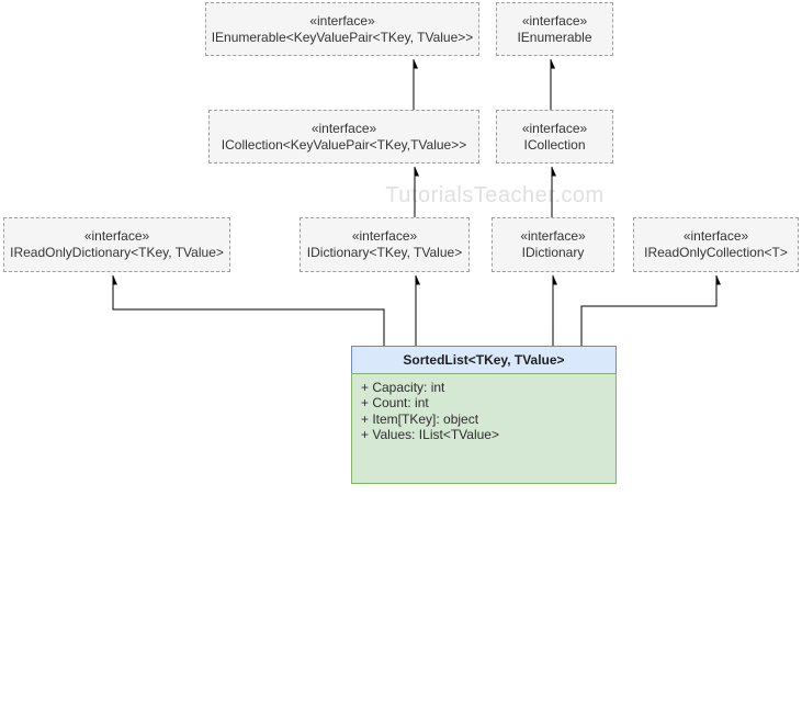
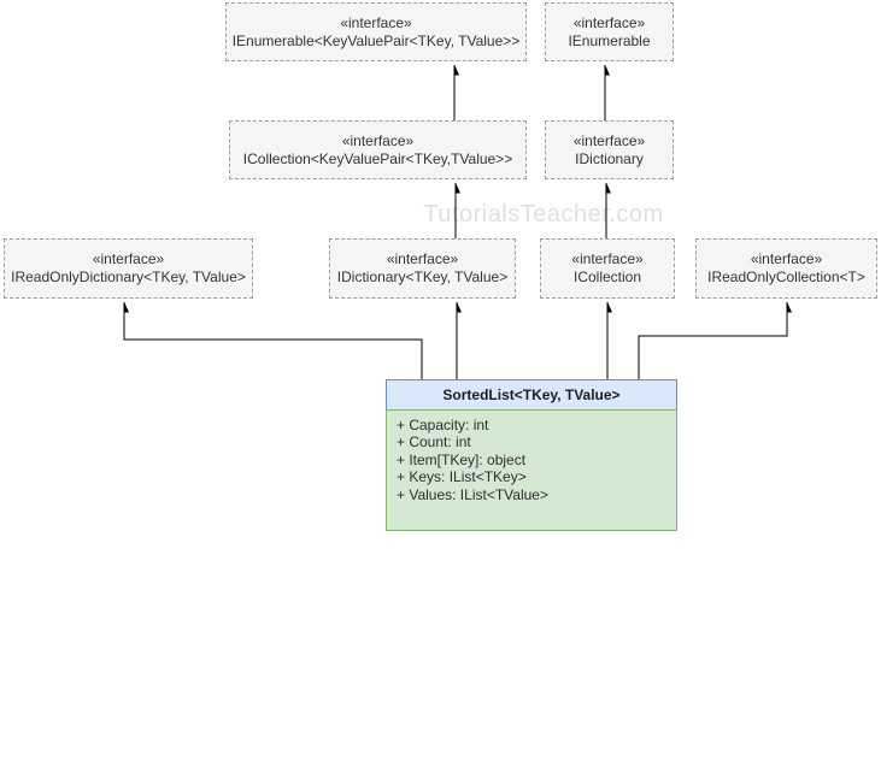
  TuorialsTeacher.com
  «interface»
  IEnumerable<KeyValuePair<TKey, TValue>>
  «interface»
  IEnumerable
  «interface»
  ICollection<KeyValuePair<TKey,TValue>>
  «interface»
- ICollection
+ IDictionary
  «interface»
  IReadOnlyDictionary<TKey, TValue>
  «interface»
  IDictionary<TKey, TValue>
  «interface»
- IDictionary
+ ICollection
  «interface»
  IReadOnlyCollection<T>
  SortedList<TKey, TValue>
  + Capacity: int
  + Count: int
  + Item[TKey]: object
+ + Keys: IList<TKey>
  + Values: IList<TValue>
